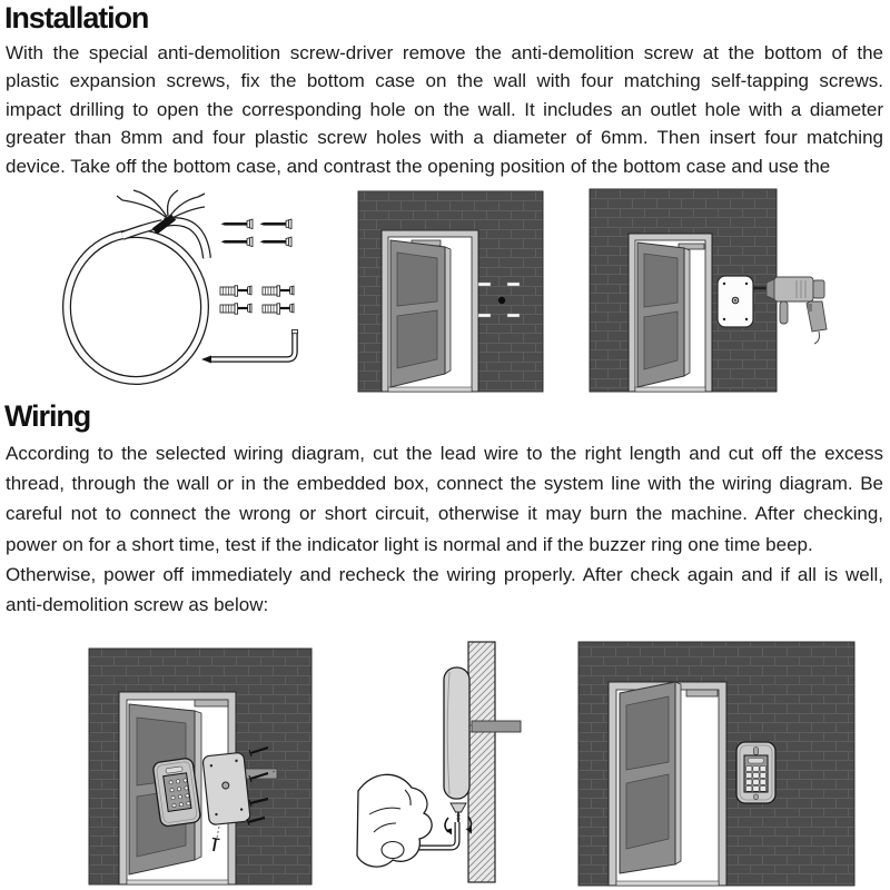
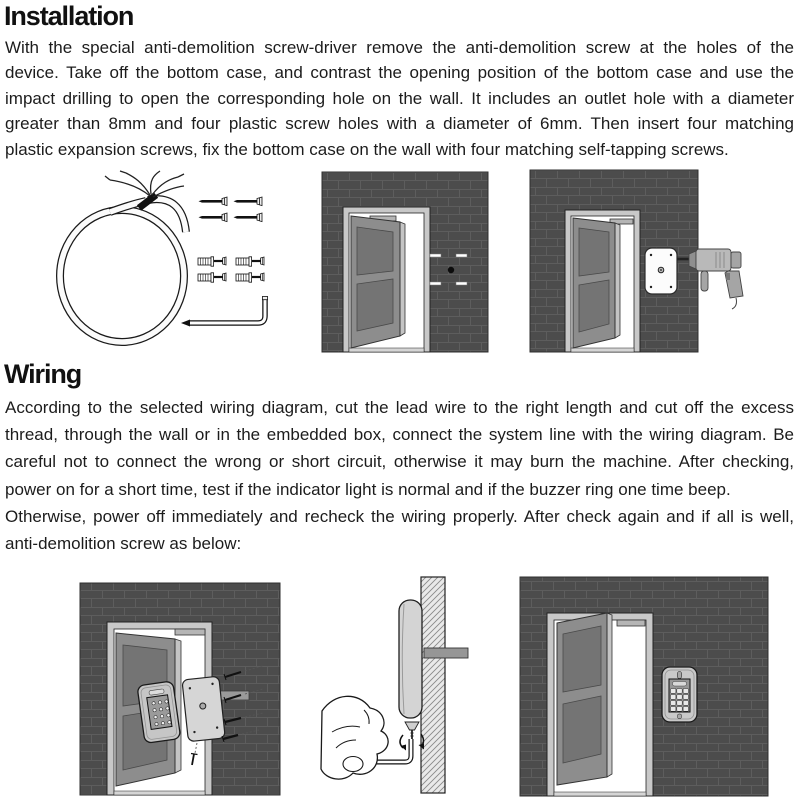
  Installation
- With the special anti-demolition screw-driver remove the anti-demolition screw at the bottom of the
+ With the special anti-demolition screw-driver remove the anti-demolition screw at the holes of the
- plastic expansion screws, fix the bottom case on the wall with four matching self-tapping screws.
+ device. Take off the bottom case, and contrast the opening position of the bottom case and use the
  impact drilling to open the corresponding hole on the wall. It includes an outlet hole with a diameter
  greater than 8mm and four plastic screw holes with a diameter of 6mm. Then insert four matching
- device. Take off the bottom case, and contrast the opening position of the bottom case and use the
+ plastic expansion screws, fix the bottom case on the wall with four matching self-tapping screws.
  Wiring
  According to the selected wiring diagram, cut the lead wire to the right length and cut off the excess
  thread, through the wall or in the embedded box, connect the system line with the wiring diagram. Be
  careful not to connect the wrong or short circuit, otherwise it may burn the machine. After checking,
  power on for a short time, test if the indicator light is normal and if the buzzer ring one time beep.
  Otherwise, power off immediately and recheck the wiring properly. After check again and if all is well,
  anti-demolition screw as below:
